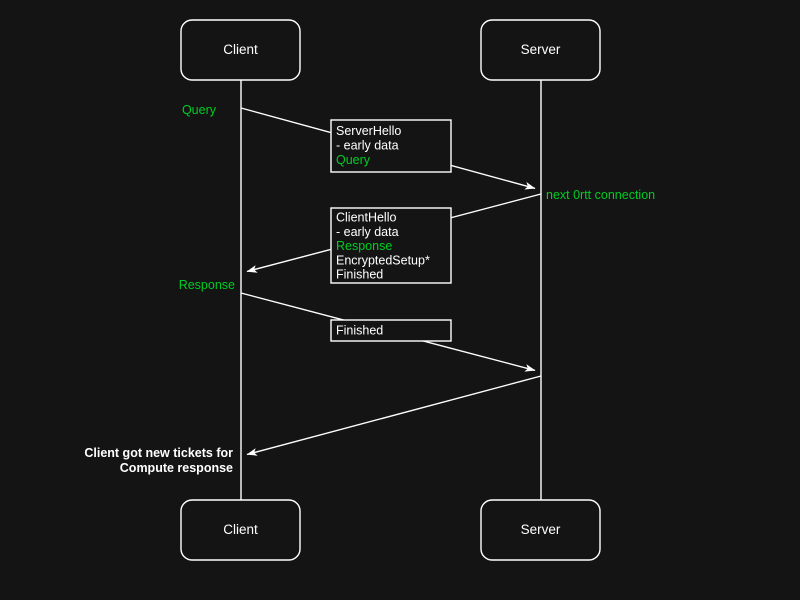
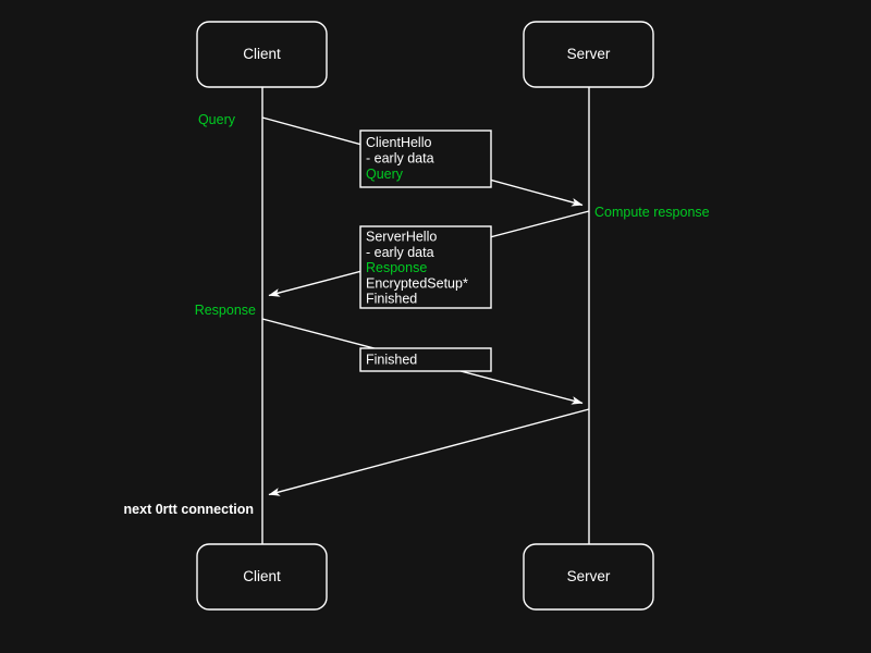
  Client
  Server
  Client
  Server
- ServerHello
+ ClientHello
  - early data
  Query
- ClientHello
+ ServerHello
  - early data
  Response
  EncryptedSetup*
  Finished
  Finished
  Query
- next 0rtt connection
+ Compute response
  Response
- Client got new tickets for
- Compute response
+ next 0rtt connection
